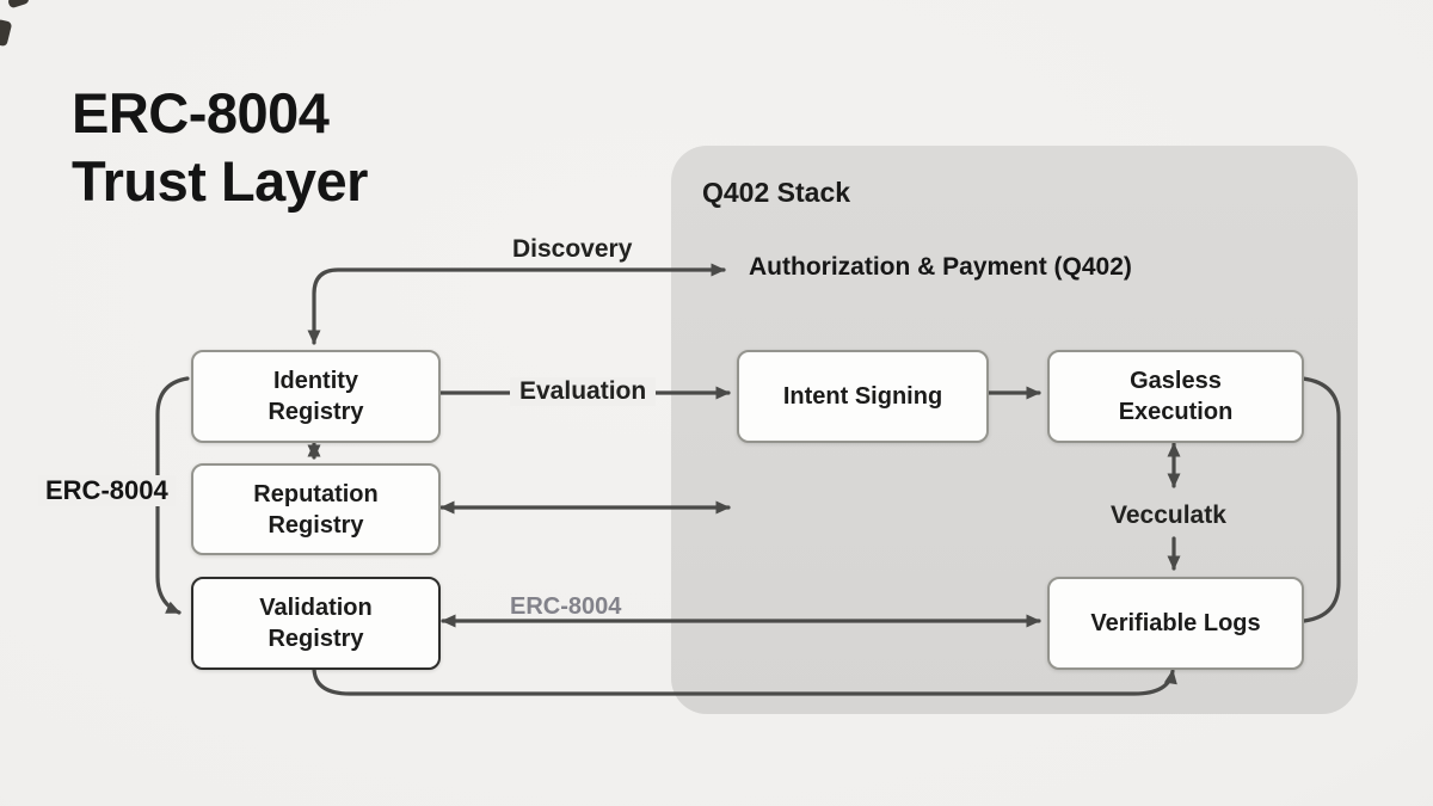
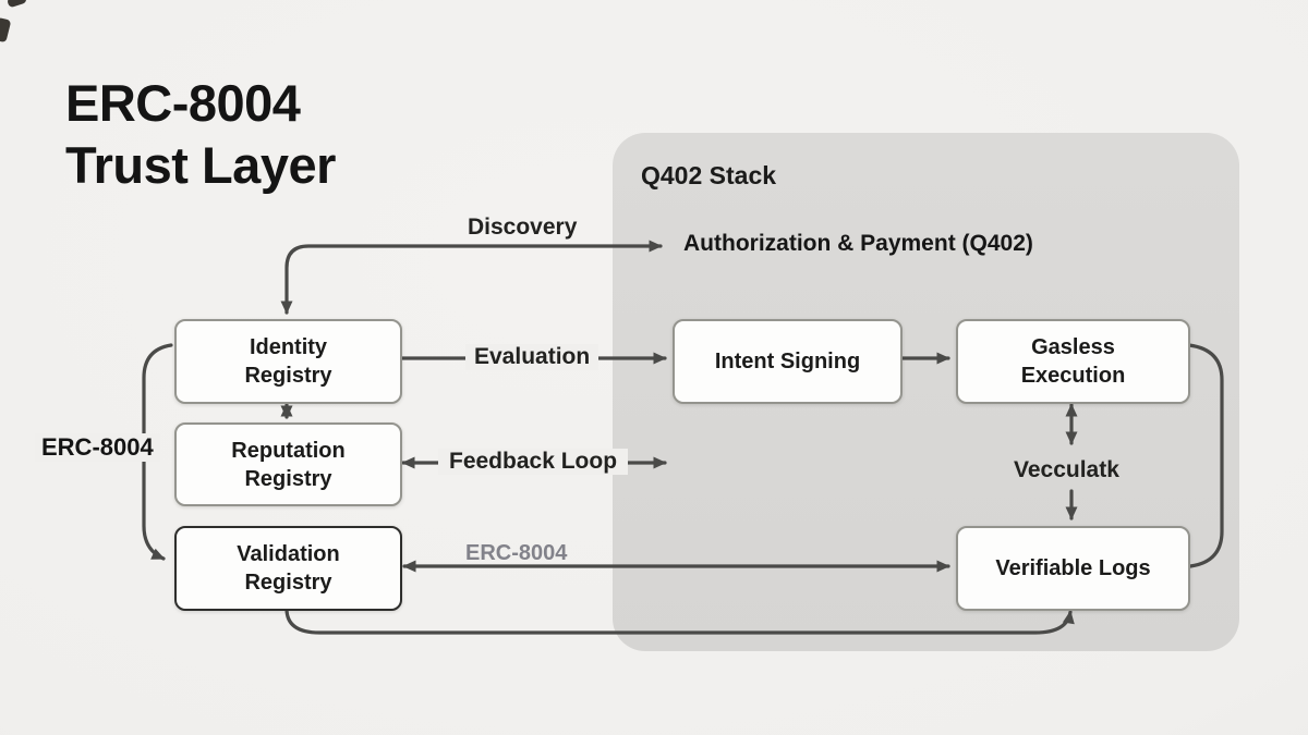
  ERC-8004
  Trust Layer
  Q402 Stack
  Authorization & Payment (Q402)
  Identity
  Registry
  Reputation
  Registry
  Validation
  Registry
  Intent Signing
  Gasless
  Execution
  Verifiable Logs
  Discovery
  Evaluation
+ Feedback Loop
  ERC-8004
  ERC-8004
  Vecculatk
